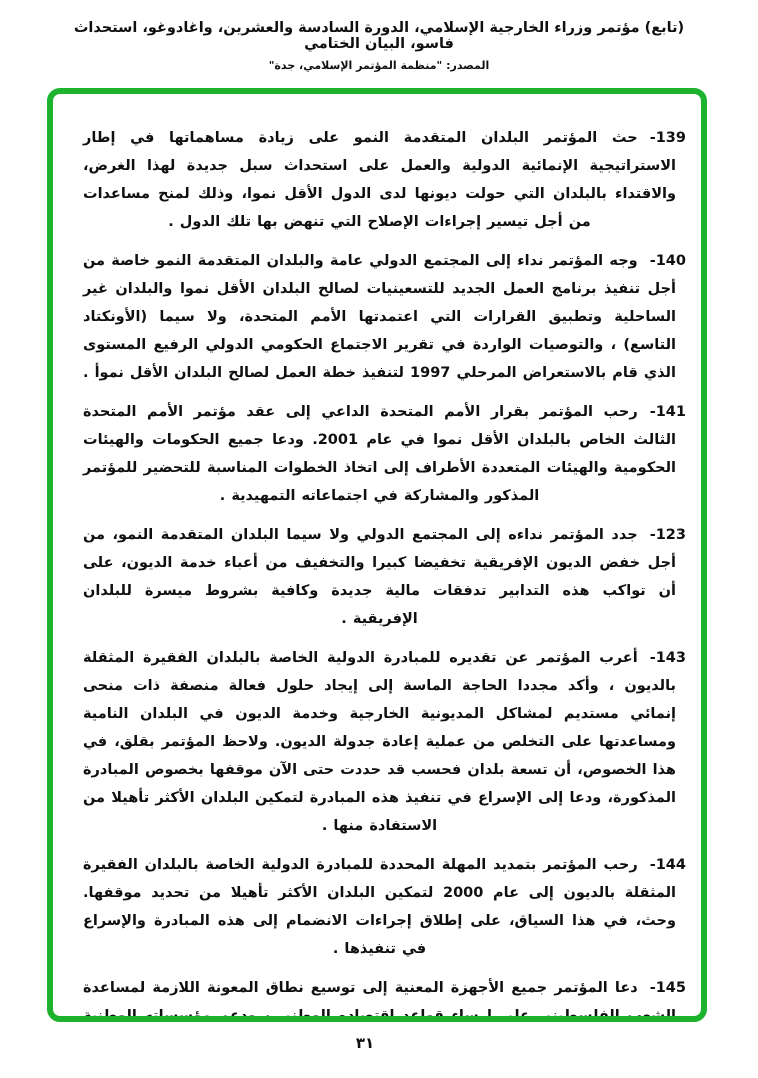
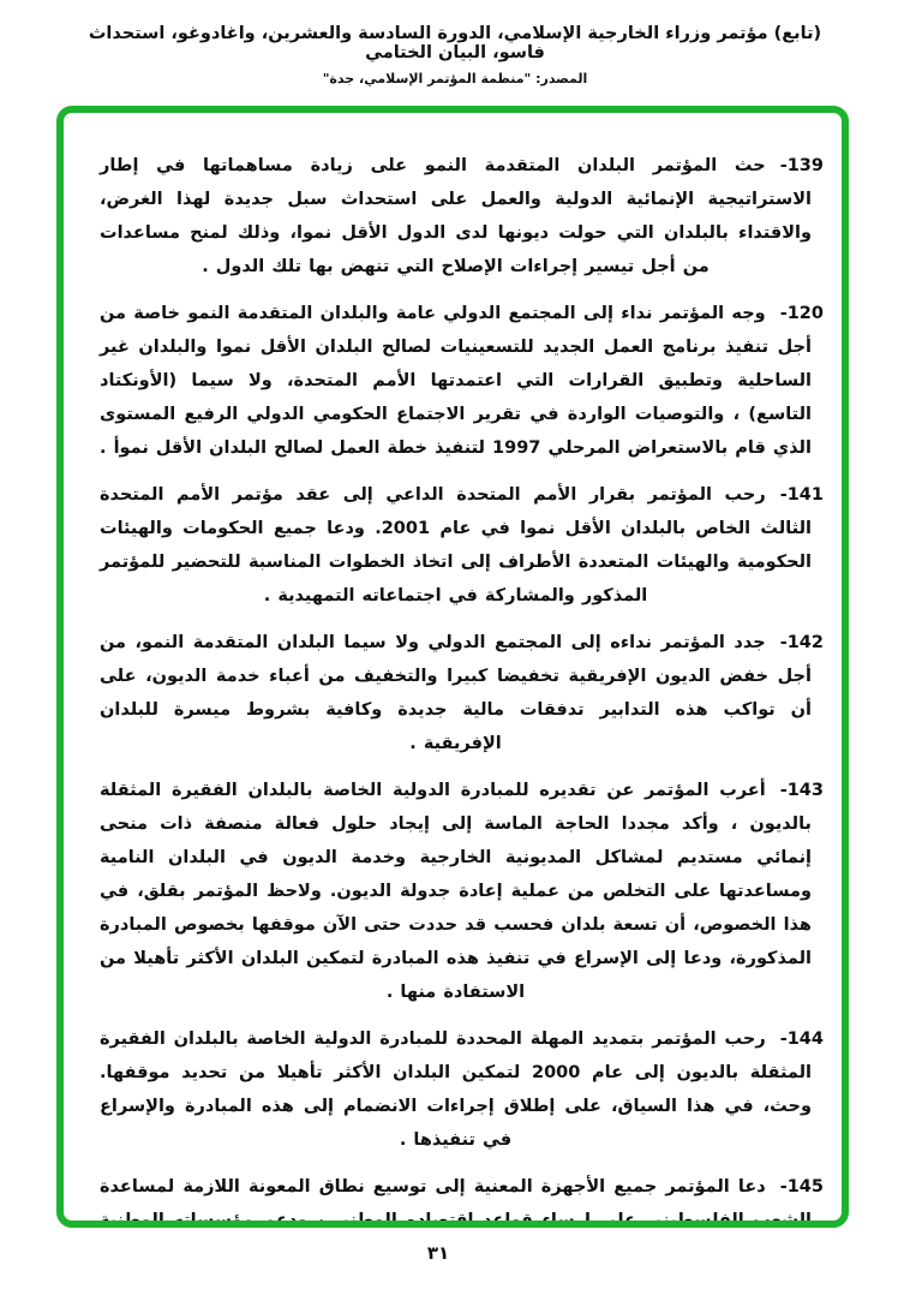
  (تابع) مؤتمر وزراء الخارجية الإسلامي، الدورة السادسة والعشرين، واغادوغو، استحداث فاسو، البيان الختامي
  المصدر: "منظمة المؤتمر الإسلامي، جدة"
  139-حث المؤتمر البلدان المتقدمة النمو على زيادة مساهماتها في إطار الاستراتيجية الإنمائية الدولية والعمل على استحداث سبل جديدة لهذا الغرض، والاقتداء بالبلدان التي حولت ديونها لدى الدول الأقل نموا، وذلك لمنح مساعدات من أجل تيسير إجراءات الإصلاح التي تنهض بها تلك الدول .
- 140-وجه المؤتمر نداء إلى المجتمع الدولي عامة والبلدان المتقدمة النمو خاصة من أجل تنفيذ برنامج العمل الجديد للتسعينيات لصالح البلدان الأقل نموا والبلدان غير الساحلية وتطبيق القرارات التي اعتمدتها الأمم المتحدة، ولا سيما (الأونكتاد التاسع) ، والتوصيات الواردة في تقرير الاجتماع الحكومي الدولي الرفيع المستوى الذي قام بالاستعراض المرحلي 1997 لتنفيذ خطة العمل لصالح البلدان الأقل نموأ .
+ 120-وجه المؤتمر نداء إلى المجتمع الدولي عامة والبلدان المتقدمة النمو خاصة من أجل تنفيذ برنامج العمل الجديد للتسعينيات لصالح البلدان الأقل نموا والبلدان غير الساحلية وتطبيق القرارات التي اعتمدتها الأمم المتحدة، ولا سيما (الأونكتاد التاسع) ، والتوصيات الواردة في تقرير الاجتماع الحكومي الدولي الرفيع المستوى الذي قام بالاستعراض المرحلي 1997 لتنفيذ خطة العمل لصالح البلدان الأقل نموأ .
  141-رحب المؤتمر بقرار الأمم المتحدة الداعي إلى عقد مؤتمر الأمم المتحدة الثالث الخاص بالبلدان الأقل نموا في عام 2001. ودعا جميع الحكومات والهيئات الحكومية والهيئات المتعددة الأطراف إلى اتخاذ الخطوات المناسبة للتحضير للمؤتمر المذكور والمشاركة في اجتماعاته التمهيدية .
- 123-جدد المؤتمر نداءه إلى المجتمع الدولي ولا سيما البلدان المتقدمة النمو، من أجل خفض الديون الإفريقية تخفيضا كبيرا والتخفيف من أعباء خدمة الديون، على أن تواكب هذه التدابير تدفقات مالية جديدة وكافية بشروط ميسرة للبلدان الإفريقية .
+ 142-جدد المؤتمر نداءه إلى المجتمع الدولي ولا سيما البلدان المتقدمة النمو، من أجل خفض الديون الإفريقية تخفيضا كبيرا والتخفيف من أعباء خدمة الديون، على أن تواكب هذه التدابير تدفقات مالية جديدة وكافية بشروط ميسرة للبلدان الإفريقية .
  143-أعرب المؤتمر عن تقديره للمبادرة الدولية الخاصة بالبلدان الفقيرة المثقلة بالديون ، وأكد مجددا الحاجة الماسة إلى إيجاد حلول فعالة منصفة ذات منحى إنمائي مستديم لمشاكل المديونية الخارجية وخدمة الديون في البلدان النامية ومساعدتها على التخلص من عملية إعادة جدولة الديون. ولاحظ المؤتمر بقلق، في هذا الخصوص، أن تسعة بلدان فحسب قد حددت حتى الآن موقفها بخصوص المبادرة المذكورة، ودعا إلى الإسراع في تنفيذ هذه المبادرة لتمكين البلدان الأكثر تأهيلا من الاستفادة منها .
  144-رحب المؤتمر بتمديد المهلة المحددة للمبادرة الدولية الخاصة بالبلدان الفقيرة المثقلة بالديون إلى عام 2000 لتمكين البلدان الأكثر تأهيلا من تحديد موقفها. وحث، في هذا السياق، على إطلاق إجراءات الانضمام إلى هذه المبادرة والإسراع في تنفيذها .
  ٣١
